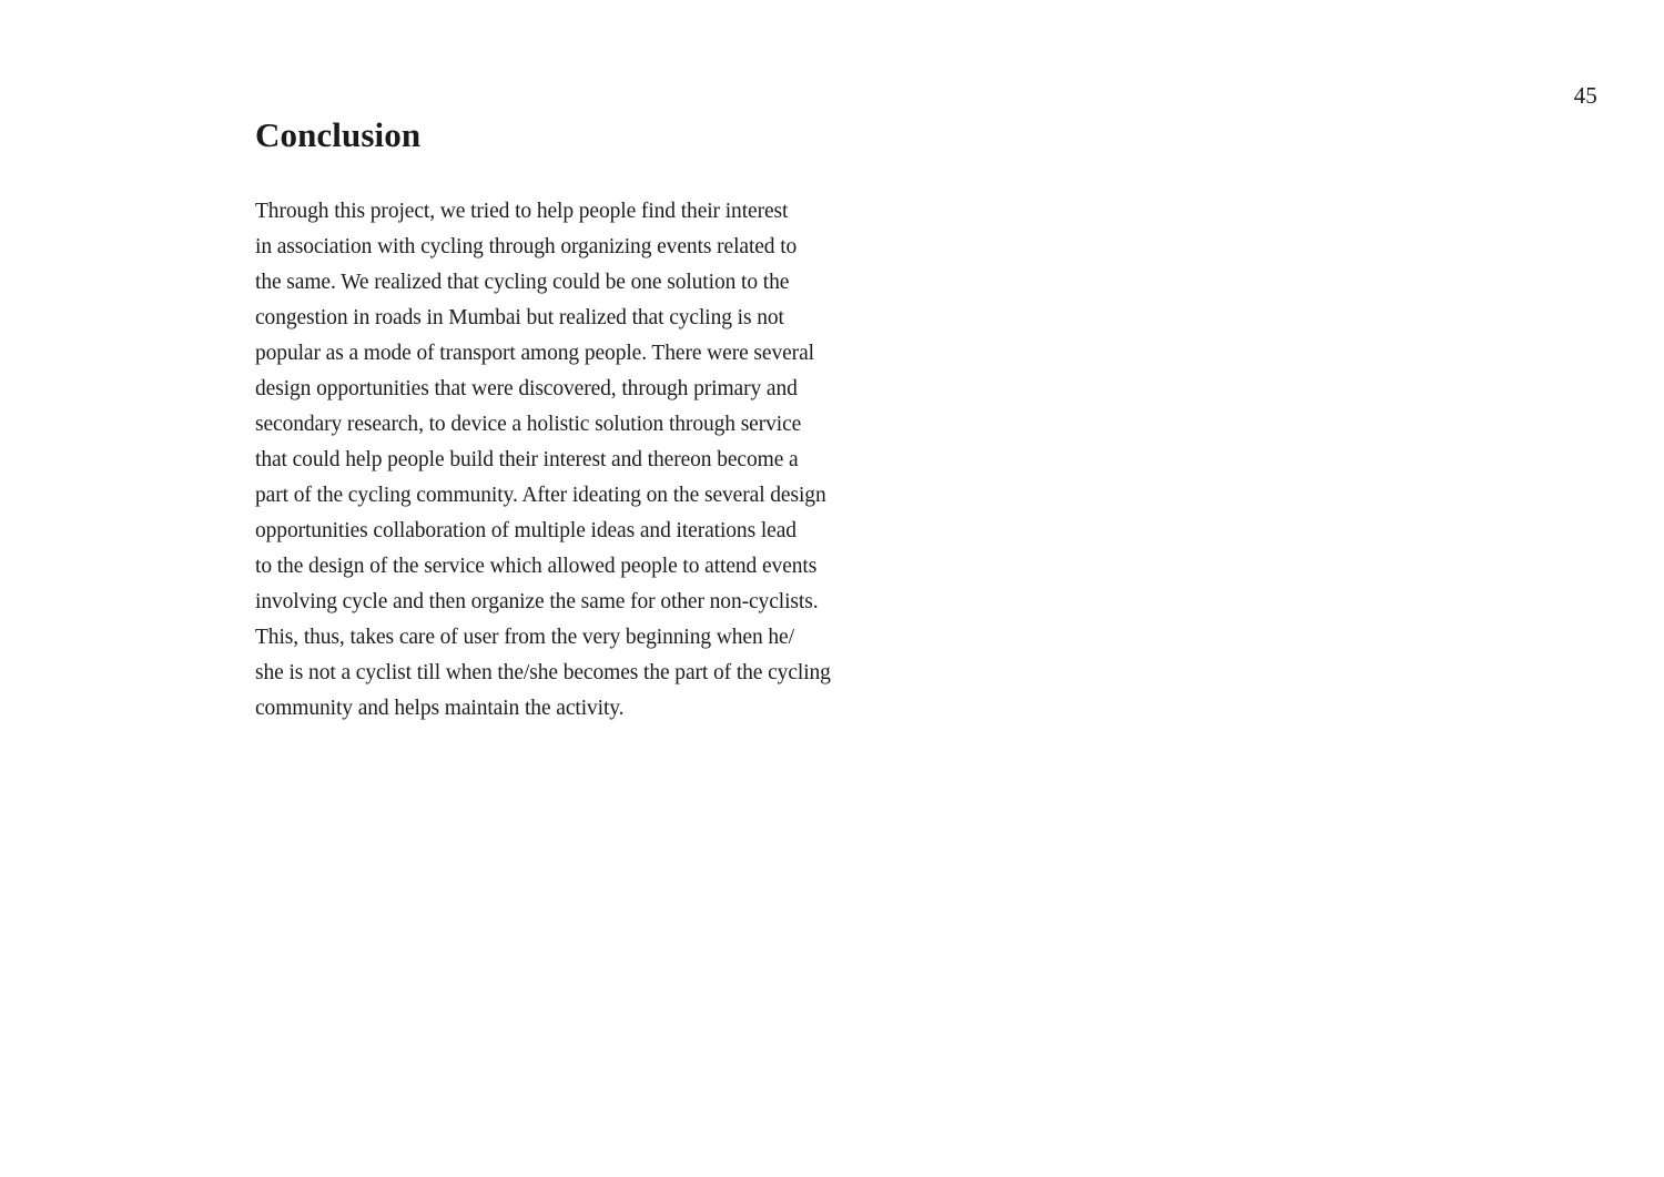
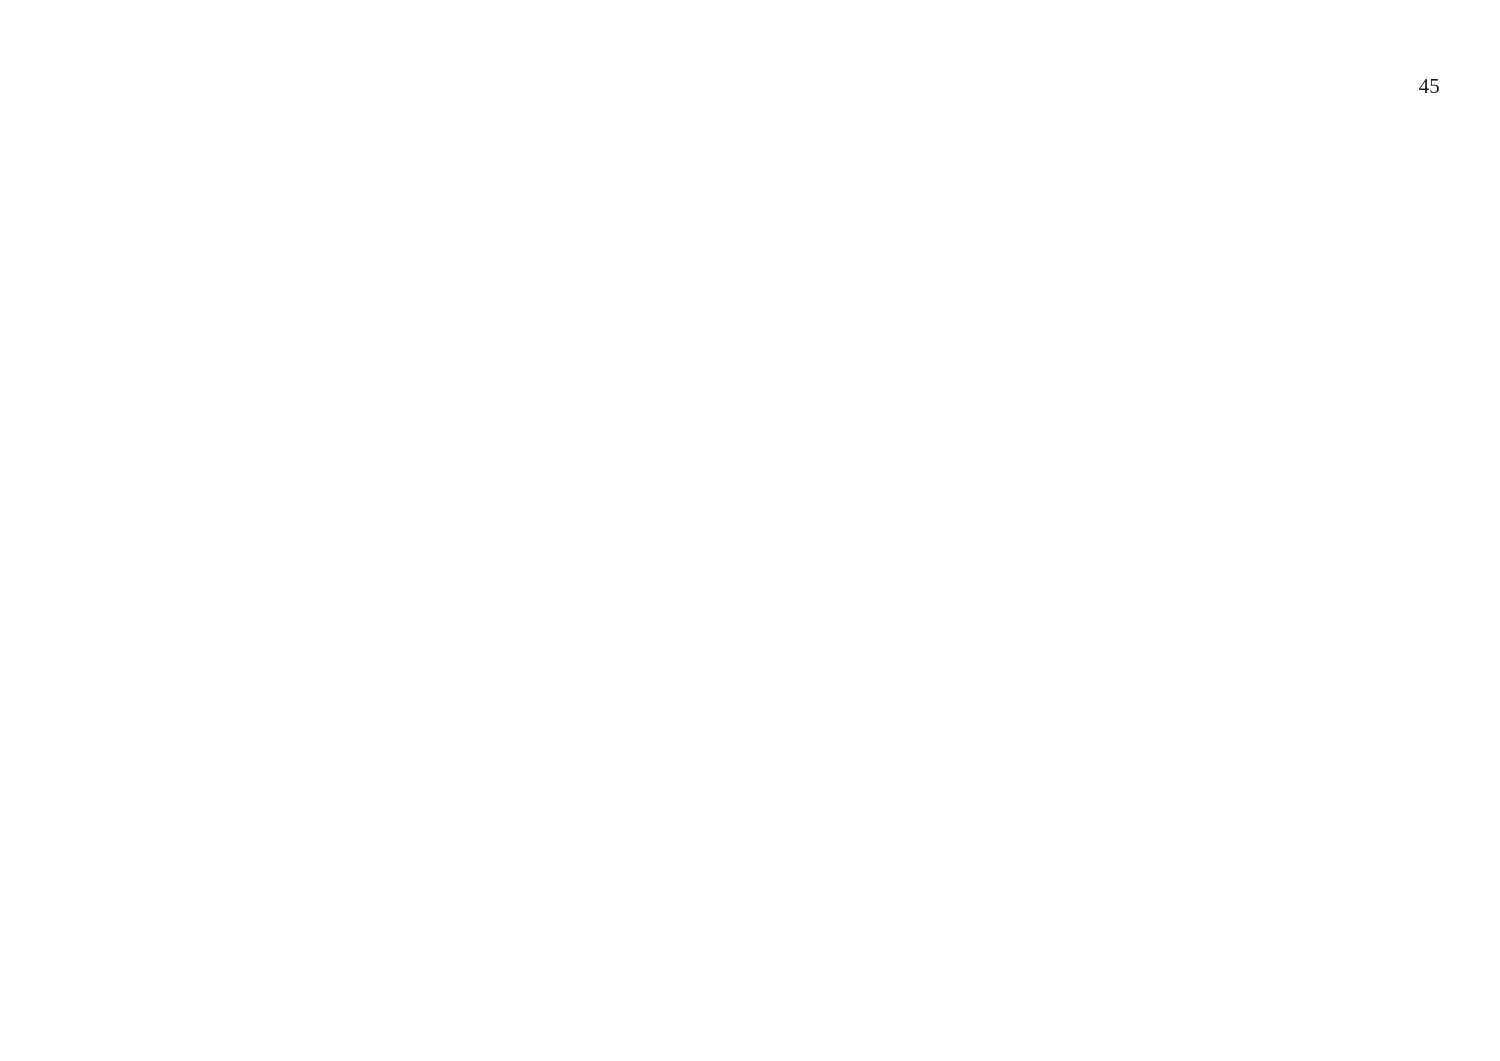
  45
- Conclusion
- Through this project, we tried to help people find their interest
- in association with cycling through organizing events related to
- the same. We realized that cycling could be one solution to the
- congestion in roads in Mumbai but realized that cycling is not
- popular as a mode of transport among people. There were several
- design opportunities that were discovered, through primary and
- secondary research, to device a holistic solution through service
- that could help people build their interest and thereon become a
- part of the cycling community. After ideating on the several design
- opportunities collaboration of multiple ideas and iterations lead
- to the design of the service which allowed people to attend events
- involving cycle and then organize the same for other non-cyclists.
- This, thus, takes care of user from the very beginning when he/
- she is not a cyclist till when the/she becomes the part of the cycling
- community and helps maintain the activity.
